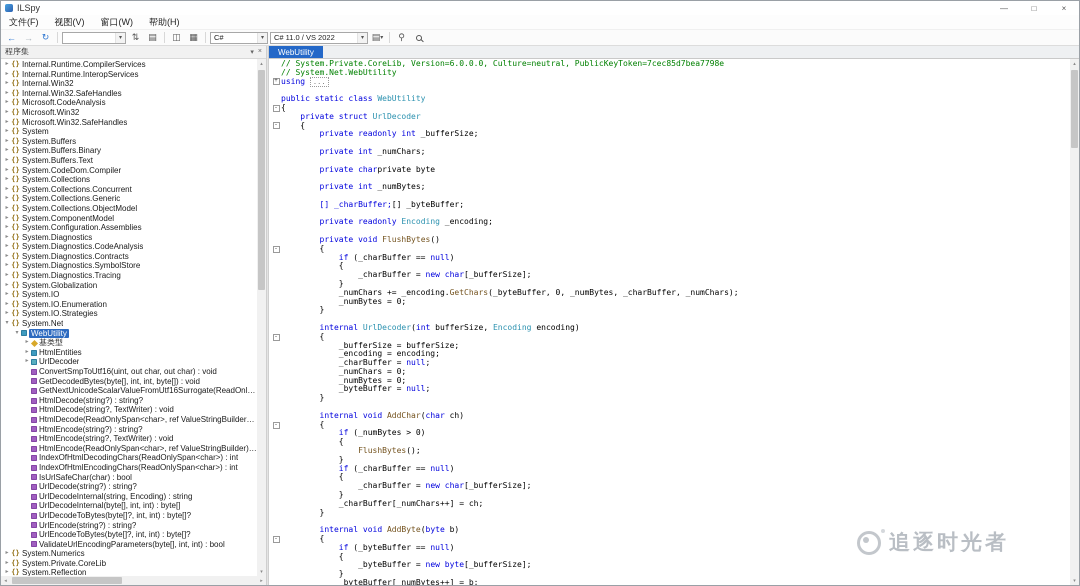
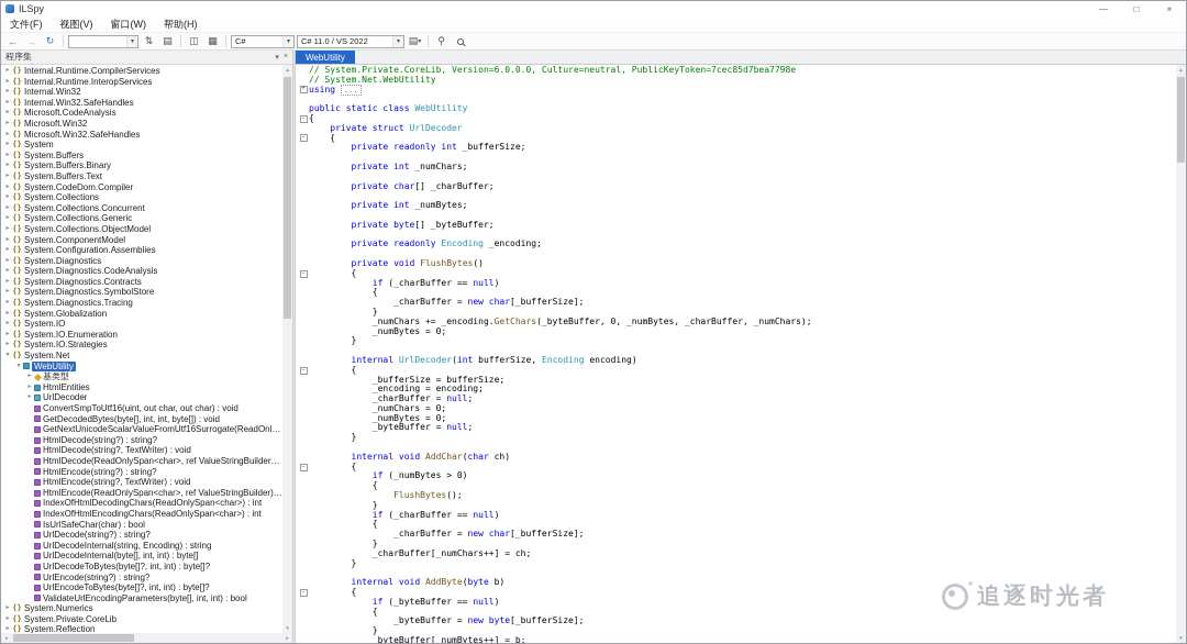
  ILSpy
  —
  □
  ×
  文件(F)
  视图(V)
  窗口(W)
  帮助(H)
  ←
  →
  ↻
  ⇅
  ▤
  ◫
  ▦
  C#
  C# 11.0 / VS 2022
  ▤
  ⚲
  程序集
  {}
  Internal.Runtime.CompilerServices
  {}
  Internal.Runtime.InteropServices
  {}
  Internal.Win32
  {}
  Internal.Win32.SafeHandles
  {}
  Microsoft.CodeAnalysis
  {}
  Microsoft.Win32
  {}
  Microsoft.Win32.SafeHandles
  System
  {}
  System.Buffers
  {}
  System.Buffers.Binary
  {}
  System.Buffers.Text
  {}
  System.CodeDom.Compiler
  {}
  System.Collections
  {}
  System.Collections.Concurrent
  {}
  System.Collections.Generic
  {}
  System.Collections.ObjectModel
  {}
  System.ComponentModel
  {}
  System.Configuration.Assemblies
  {}
  System.Diagnostics
  {}
  System.Diagnostics.CodeAnalysis
  System.Diagnostics.Contracts
  {}
  System.Diagnostics.SymbolStore
  {}
  System.Diagnostics.Tracing
  {}
  System.Globalization
  {}
  System.IO
  {}
  System.IO.Enumeration
  {}
  System.IO.Strategies
  {}
  System.Net
  WebUtility
  基类型
  HtmlEntities
  UrlDecoder
  ConvertSmpToUtf16(uint, out char, out char) : void
  GetDecodedBytes(byte[], int, int, byte[]) : void
  GetNextUnicodeScalarValueFromUtf16Surrogate(ReadOnlyS
  HtmlDecode(string?) : string?
  HtmlDecode(string?, TextWriter) : void
  HtmlDecode(ReadOnlySpan<char>, ref ValueStringBuilder) :
  HtmlEncode(string?) : string?
  HtmlEncode(string?, TextWriter) : void
  HtmlEncode(ReadOnlySpan<char>, ref ValueStringBuilder) :
  IndexOfHtmlDecodingChars(ReadOnlySpan<char>) : int
  IndexOfHtmlEncodingChars(ReadOnlySpan<char>) : int
  IsUrlSafeChar(char) : bool
  UrlDecode(string?) : string?
  UrlDecodeInternal(string, Encoding) : string
  UrlDecodeInternal(byte[], int, int) : byte[]
  UrlDecodeToBytes(byte[]?, int, int) : byte[]?
  UrlEncode(string?) : string?
  UrlEncodeToBytes(byte[]?, int, int) : byte[]?
  ValidateUrlEncodingParameters(byte[], int, int) : bool
  {}
  System.Numerics
  {}
  System.Private.CoreLib
  {}
  System.Reflection
  WebUtility
  // System.Private.CoreLib, Version=6.0.0.0, Culture=neutral, PublicKeyToken=7cec85d7bea7798e
  // System.Net.WebUtility
  using
  ...
  public static class
  WebUtility
  {
  private struct
  UrlDecoder
  {
  private readonly int
  _bufferSize;
  private int
  _numChars;
  private char
- private byte
+ [] _charBuffer;
  private int
  _numBytes;
- [] _charBuffer;
+ private byte
  [] _byteBuffer;
  private readonly
  Encoding
  _encoding;
  private void
  FlushBytes
  ()
  {
  if
  (_charBuffer ==
  null
  )
  {
  _charBuffer =
  new char
  [_bufferSize];
  }
  _numChars += _encoding.
  GetChars
  (_byteBuffer, 0, _numBytes, _charBuffer, _numChars);
  _numBytes = 0;
  }
  internal
  UrlDecoder
  (
  int
  bufferSize,
  Encoding
  encoding)
  {
  _bufferSize = bufferSize;
  _encoding = encoding;
  _charBuffer =
  null
  ;
  _numChars = 0;
  _numBytes = 0;
  _byteBuffer =
  null
  ;
  }
  internal void
  AddChar
  (
  char
  ch)
  {
  if
  (_numBytes > 0)
  {
  FlushBytes
  ();
  }
  if
  (_charBuffer ==
  null
  )
  {
  _charBuffer =
  new char
  [_bufferSize];
  }
  _charBuffer[_numChars++] = ch;
  }
  internal void
  AddByte
  (
  byte
  b)
  {
  if
  (_byteBuffer ==
  null
  )
  {
  _byteBuffer =
  new byte
  [_bufferSize];
  }
  _byteBuffer[_numBytes++] = b;
  追逐时光者
